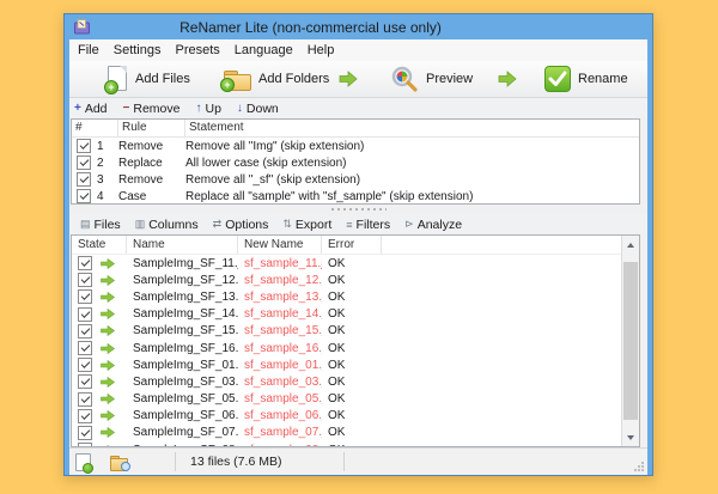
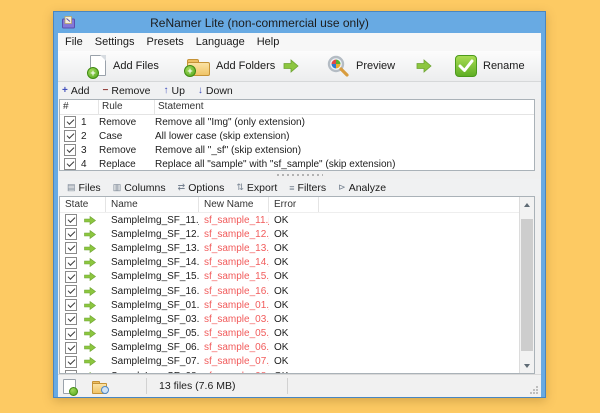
  ReNamer Lite (non-commercial use only)
  File
  Settings
  Presets
  Language
  Help
  +
  Add Files
  +
  Add Folders
  Preview
  Rename
  +
  Add
  −
  Remove
  ↑
  Up
  ↓
  Down
  #
  Rule
  Statement
  1
  Remove
- Remove all "Img" (skip extension)
+ Remove all "Img" (only extension)
  2
- Replace
+ Case
  All lower case (skip extension)
  3
  Remove
  Remove all "_sf" (skip extension)
  4
- Case
+ Replace
  Replace all "sample" with "sf_sample" (skip extension)
  ▤
  Files
  ▥
  Columns
  ⇄
  Options
  ⇅
  Export
  ≡
  Filters
  ⊳
  Analyze
  State
  Name
  New Name
  Error
  SampleImg_SF_11.
  sf_sample_11.
  OK
  SampleImg_SF_12.
  sf_sample_12.
  OK
  SampleImg_SF_13.
  sf_sample_13.
  OK
  SampleImg_SF_14.
  sf_sample_14.
  OK
  SampleImg_SF_15.
  sf_sample_15.
  OK
  SampleImg_SF_16.
  sf_sample_16.
  OK
  SampleImg_SF_01.
  sf_sample_01.
  OK
  SampleImg_SF_03.
  sf_sample_03.
  OK
  SampleImg_SF_05.
  sf_sample_05.
  OK
  SampleImg_SF_06.
  sf_sample_06.
  OK
  SampleImg_SF_07.
  sf_sample_07.
  OK
  13 files (7.6 MB)
